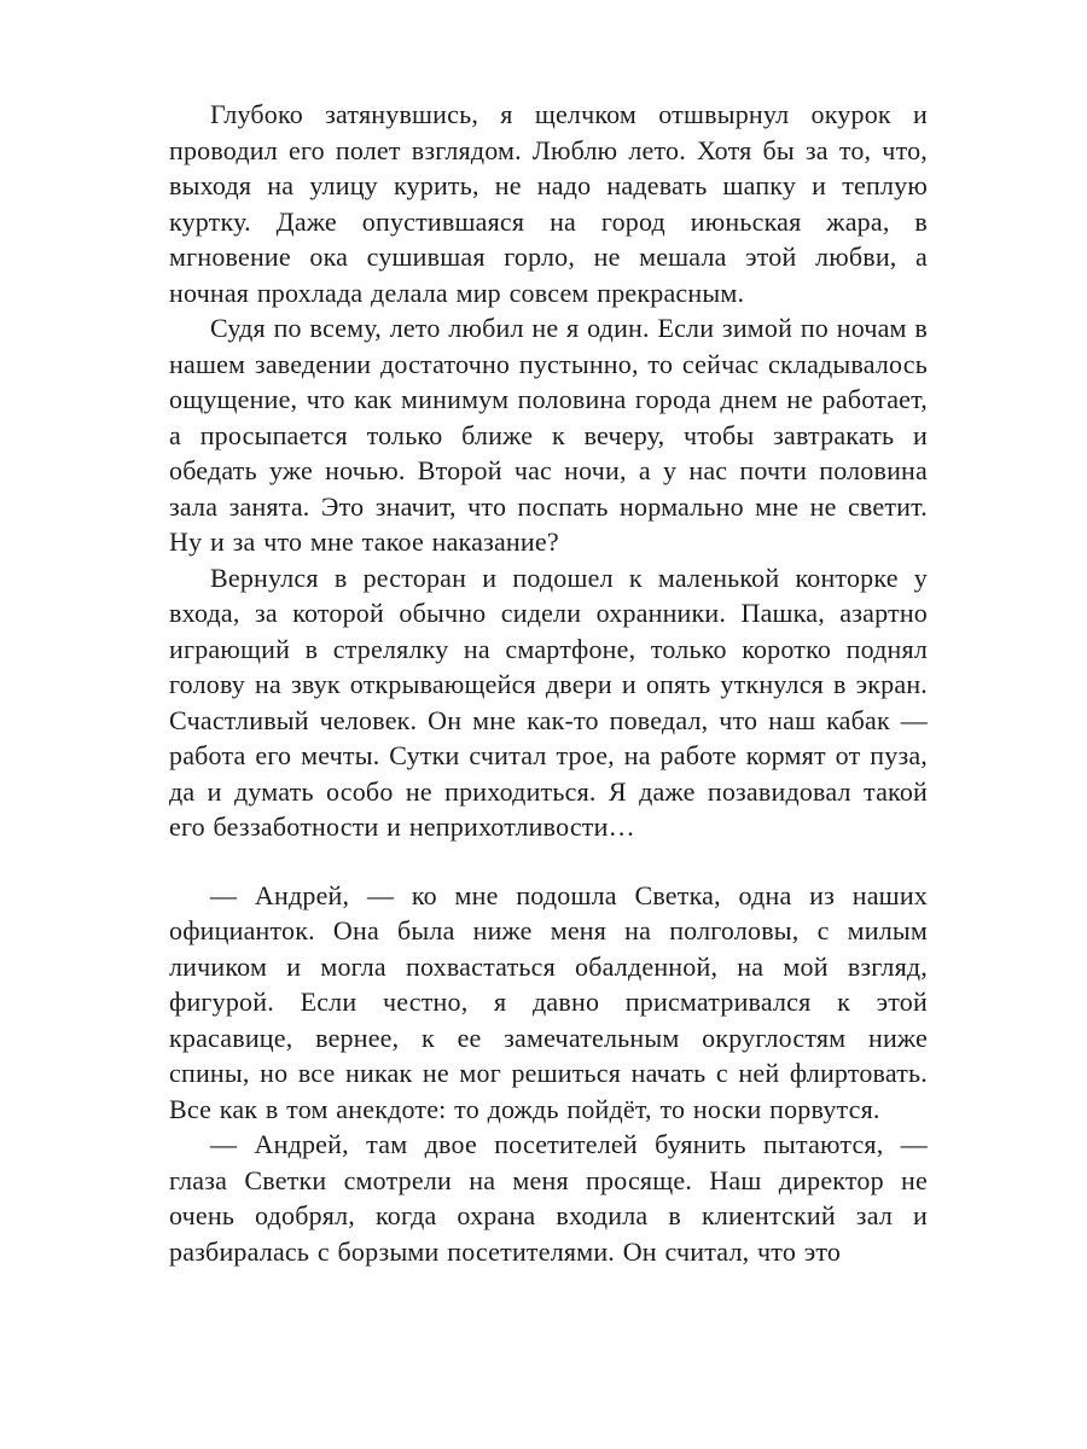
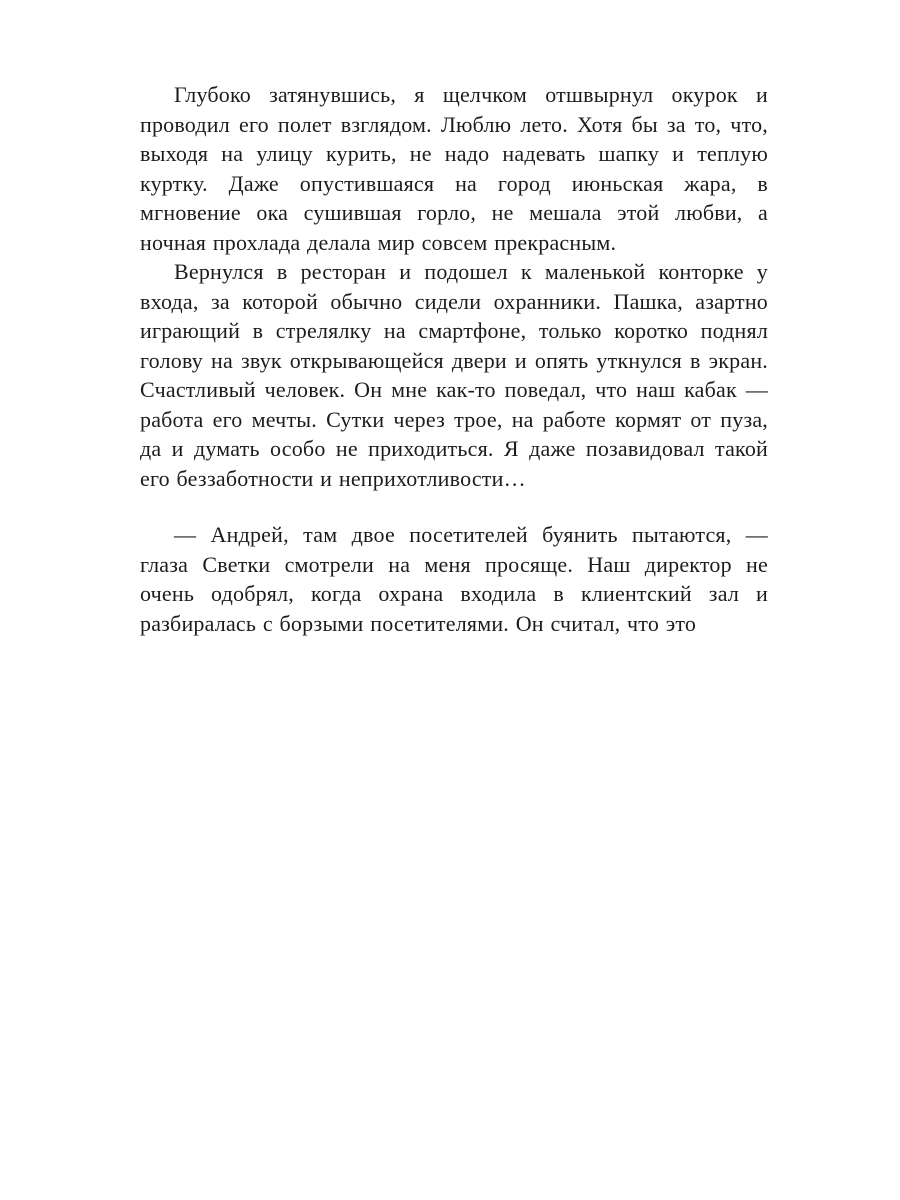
  Глубоко затянувшись, я щелчком отшвырнул окурок и проводил его полет взглядом. Люблю лето. Хотя бы за то, что, выходя на улицу курить, не надо надевать шапку и теплую куртку. Даже опустившаяся на город июньская жара, в мгновение ока сушившая горло, не мешала этой любви, а ночная прохлада делала мир совсем прекрасным.
- Судя по всему, лето любил не я один. Если зимой по ночам в нашем заведении достаточно пустынно, то сейчас складывалось ощущение, что как минимум половина города днем не работает, а просыпается только ближе к вечеру, чтобы завтракать и обедать уже ночью. Второй час ночи, а у нас почти половина зала занята. Это значит, что поспать нормально мне не светит. Ну и за что мне такое наказание?
- Вернулся в ресторан и подошел к маленькой конторке у входа, за которой обычно сидели охранники. Пашка, азартно играющий в стрелялку на смартфоне, только коротко поднял голову на звук открывающейся двери и опять уткнулся в экран. Счастливый человек. Он мне как-то поведал, что наш кабак — работа его мечты. Сутки считал трое, на работе кормят от пуза, да и думать особо не приходиться. Я даже позавидовал такой его беззаботности и неприхотливости…
+ Вернулся в ресторан и подошел к маленькой конторке у входа, за которой обычно сидели охранники. Пашка, азартно играющий в стрелялку на смартфоне, только коротко поднял голову на звук открывающейся двери и опять уткнулся в экран. Счастливый человек. Он мне как-то поведал, что наш кабак — работа его мечты. Сутки через трое, на работе кормят от пуза, да и думать особо не приходиться. Я даже позавидовал такой его беззаботности и неприхотливости…
- — Андрей, — ко мне подошла Светка, одна из наших официанток. Она была ниже меня на полголовы, с милым личиком и могла похвастаться обалденной, на мой взгляд, фигурой. Если честно, я давно присматривался к этой красавице, вернее, к ее замечательным округлостям ниже спины, но все никак не мог решиться начать с ней флиртовать. Все как в том анекдоте: то дождь пойдёт, то носки порвутся.
  — Андрей, там двое посетителей буянить пытаются, — глаза Светки смотрели на меня просяще. Наш директор не очень одобрял, когда охрана входила в клиентский зал и разбиралась с борзыми посетителями. Он считал, что это
